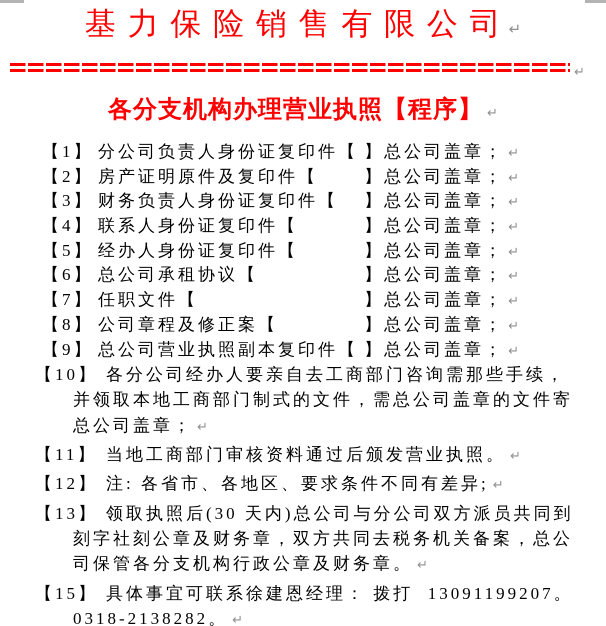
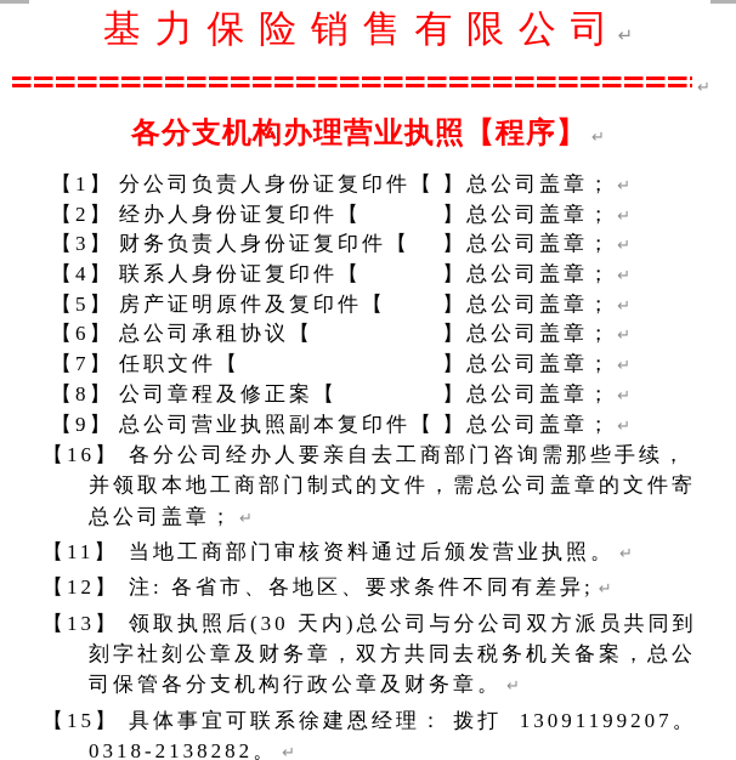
  基 力 保 险 销 售 有 限 公 司 ↵
  ===============================
  ↵
  各分支机构办理营业执照【程序】 ↵
  【1】
  分公司负责人身份证复印件【
  】总公司盖章；
  ↵
  【2】
- 房产证明原件及复印件【
+ 经办人身份证复印件【
  】总公司盖章；
  ↵
  【3】
  财务负责人身份证复印件【
  】总公司盖章；
  ↵
  【4】
  联系人身份证复印件【
  】总公司盖章；
  ↵
  【5】
- 经办人身份证复印件【
+ 房产证明原件及复印件【
  】总公司盖章；
  ↵
  【6】
  总公司承租协议【
  】总公司盖章；
  ↵
  【7】
  任职文件【
  】总公司盖章；
  ↵
  【8】
  公司章程及修正案【
  】总公司盖章；
  ↵
  【9】
  总公司营业执照副本复印件【
  】总公司盖章；
  ↵
- 【10】
+ 【16】
  各分公司经办人要亲自去工商部门咨询需那些手续，
  并领取本地工商部门制式的文件，需总公司盖章的文件寄
  总公司盖章； ↵
  【11】
  当地工商部门审核资料通过后颁发营业执照。
  ↵
  【12】
  注: 各省市、各地区、要求条件不同有差异;
  ↵
  【13】
  领取执照后(30 天内)总公司与分公司双方派员共同到
  刻字社刻公章及财务章，双方共同去税务机关备案，总公
  司保管各分支机构行政公章及财务章。 ↵
  【15】
  具体事宜可联系徐建恩经理： 拨打 13091199207。
  0318-2138282。 ↵
